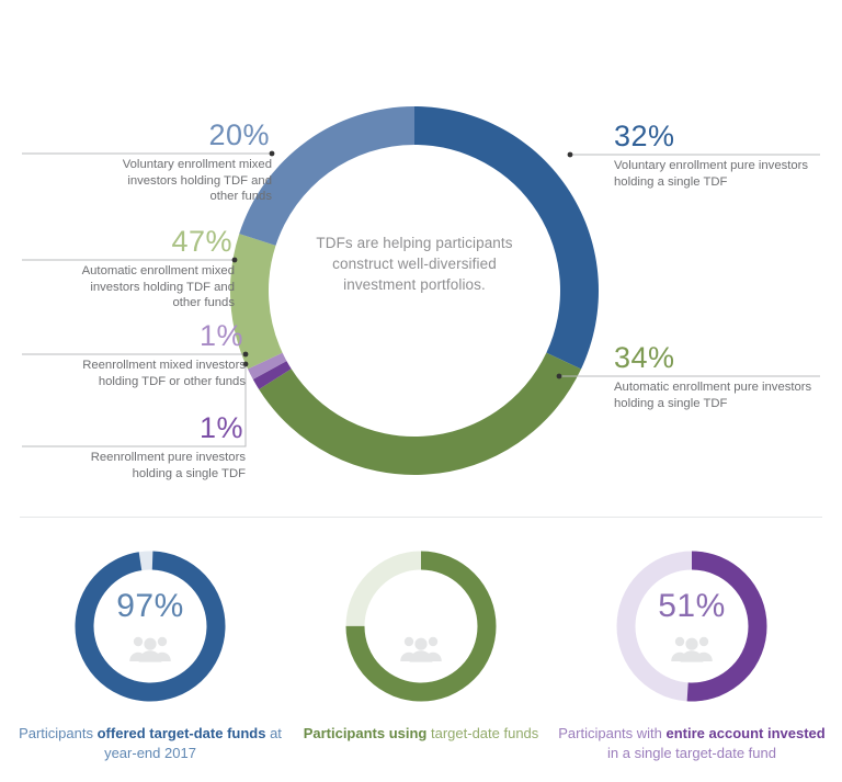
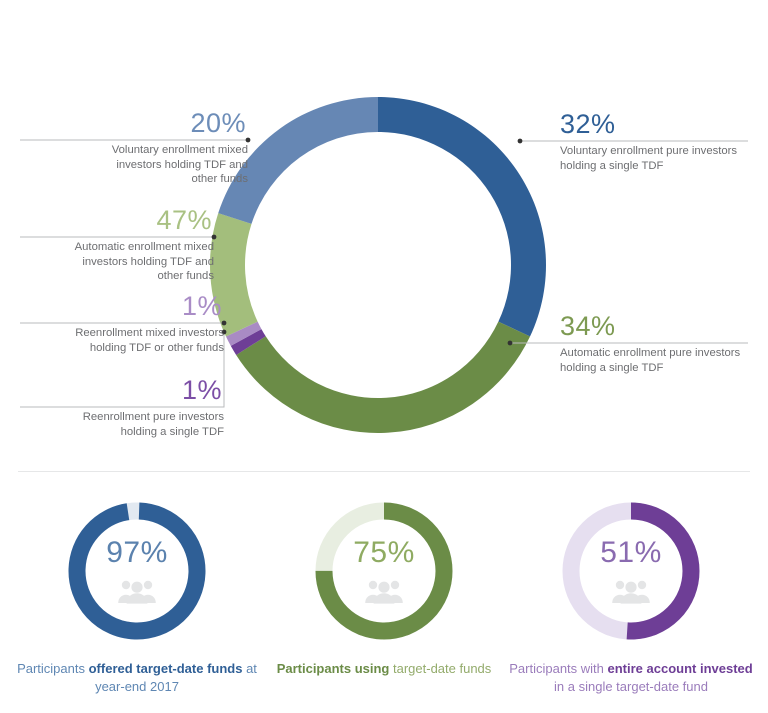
- TDFs are helping participants
- construct well-diversified
- investment portfolios.
  20%
  Voluntary enrollment mixed
  investors holding TDF and
  other funds
  47%
  Automatic enrollment mixed
  investors holding TDF and
  other funds
  1%
  Reenrollment mixed investors
  holding TDF or other funds
  1%
  Reenrollment pure investors
  holding a single TDF
  32%
  Voluntary enrollment pure investors
  holding a single TDF
  34%
  Automatic enrollment pure investors
  holding a single TDF
  97%
  Participants offered target-date funds at year-end 2017
+ 75%
  Participants using target-date funds
  51%
  Participants with entire account invested in a single target-date fund
